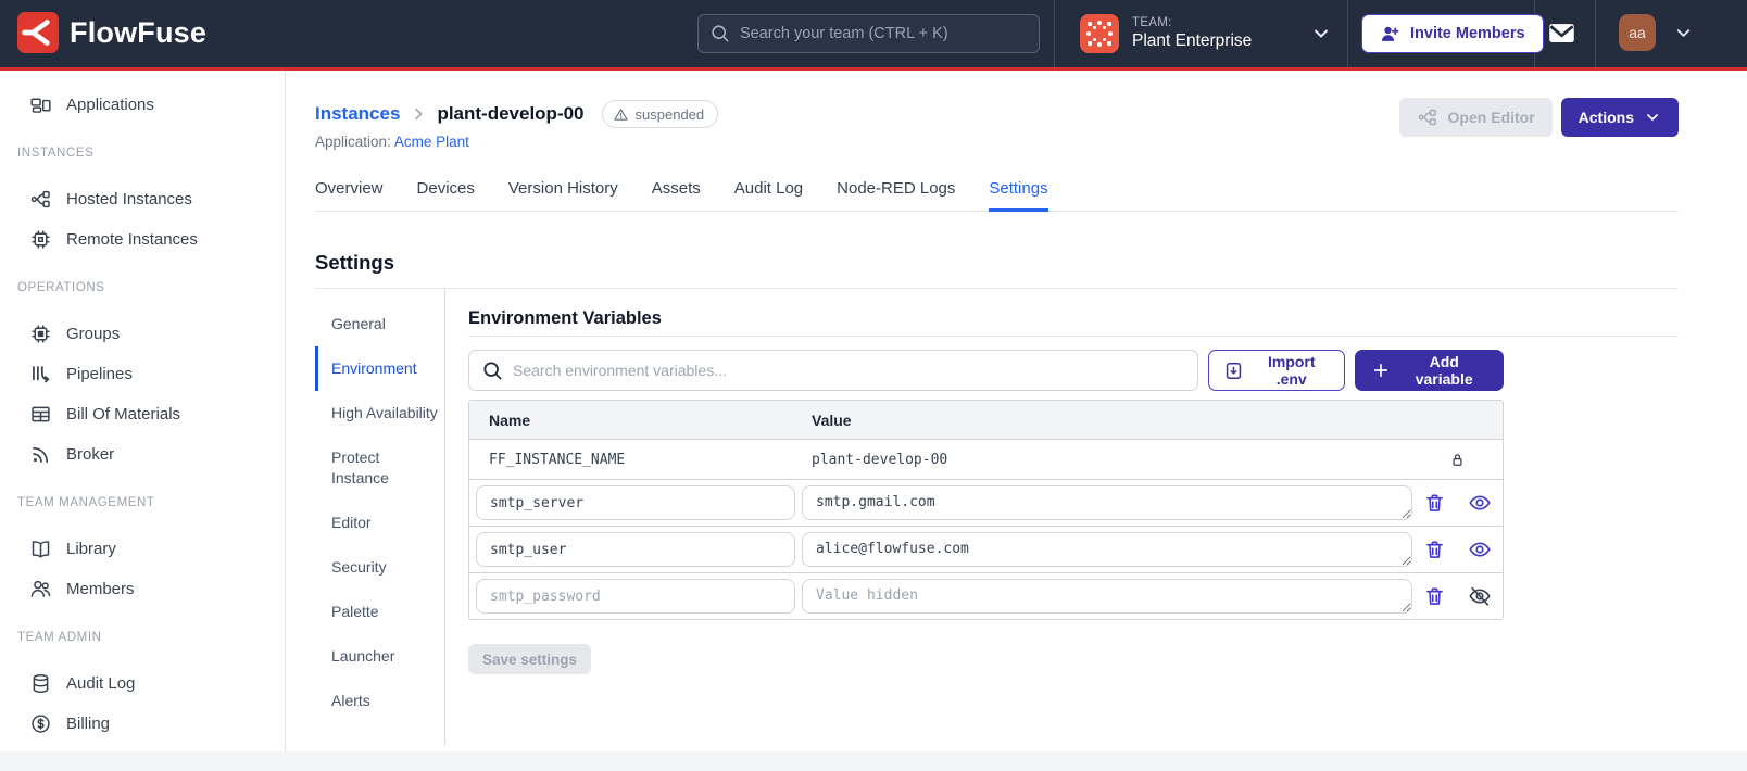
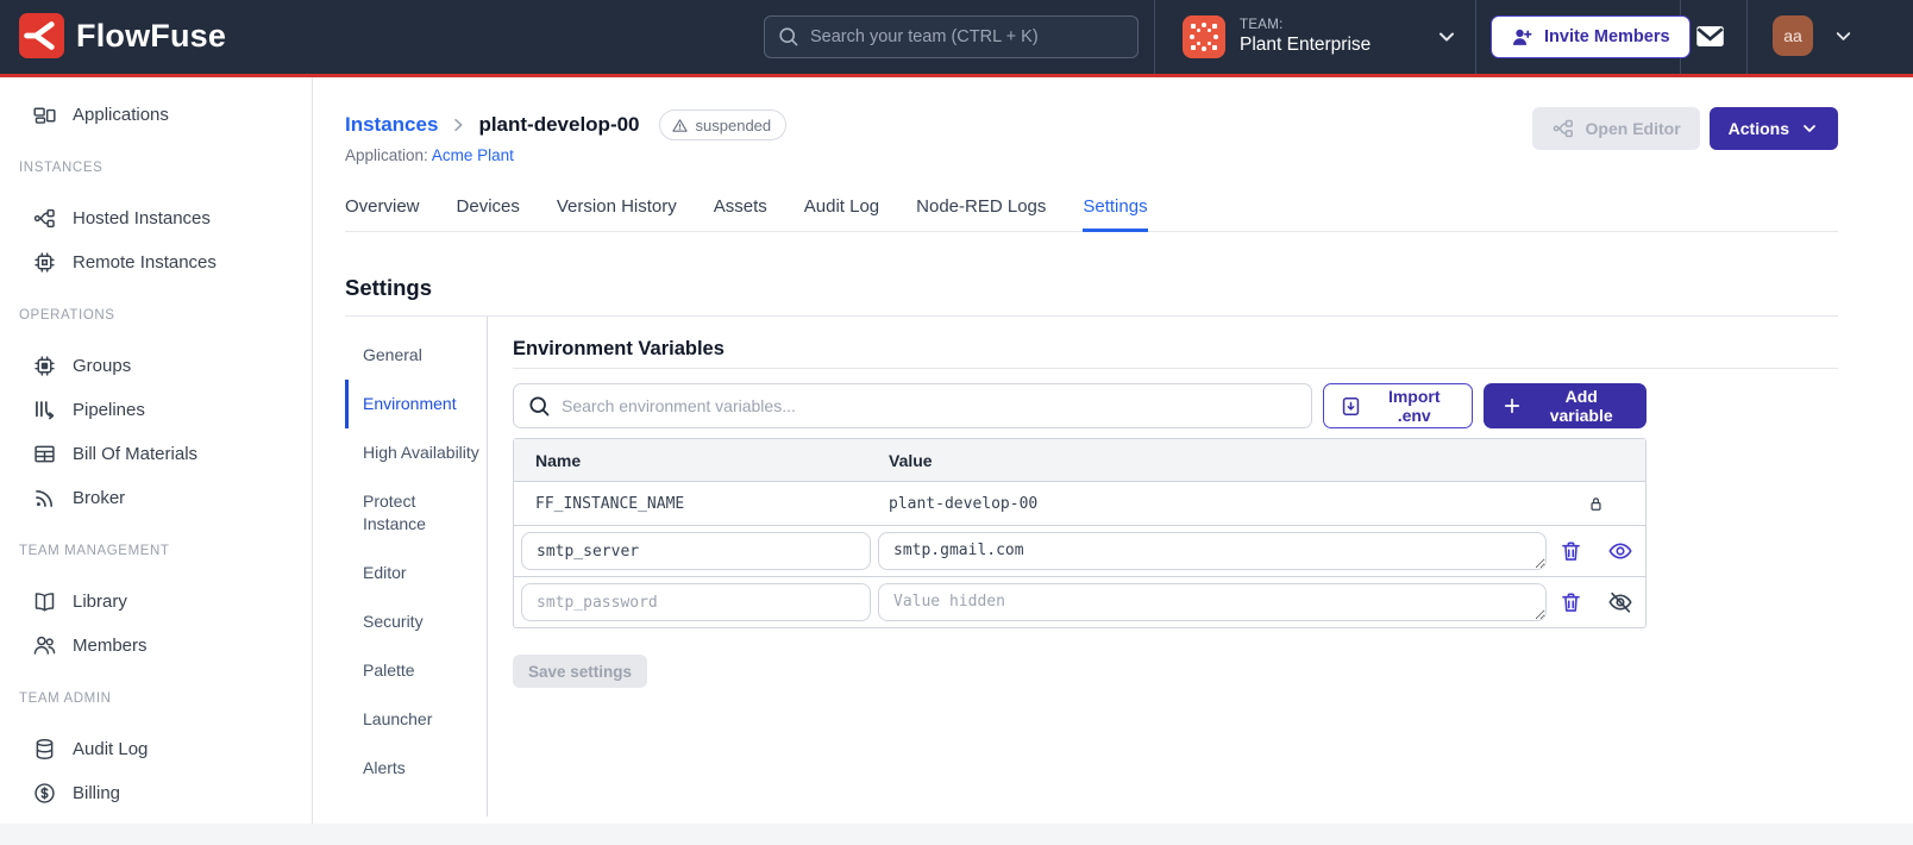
  FlowFuse
  Search your team (CTRL + K)
  TEAM:
  Plant Enterprise
  Invite Members
  aa
  Applications
  INSTANCES
  Hosted Instances
  Remote Instances
  OPERATIONS
  Groups
  Pipelines
  Bill Of Materials
  Broker
  TEAM MANAGEMENT
  Library
  Members
  TEAM ADMIN
  Audit Log
  Billing
  Instances
  plant-develop-00
  suspended
  Application: Acme Plant
  Open Editor
  Actions
  Overview
  Devices
  Version History
  Assets
  Audit Log
  Node-RED Logs
  Settings
  Settings
  General
  Environment
  High Availability
  Protect Instance
  Editor
  Security
  Palette
  Launcher
  Alerts
  Environment Variables
  Search environment variables...
  Import .env
  Add variable
  Name
  Value
  FF_INSTANCE_NAME
  plant-develop-00
  smtp_server
  smtp.gmail.com
- smtp_user
- alice@flowfuse.com
  smtp_password
  Value hidden
  Save settings
